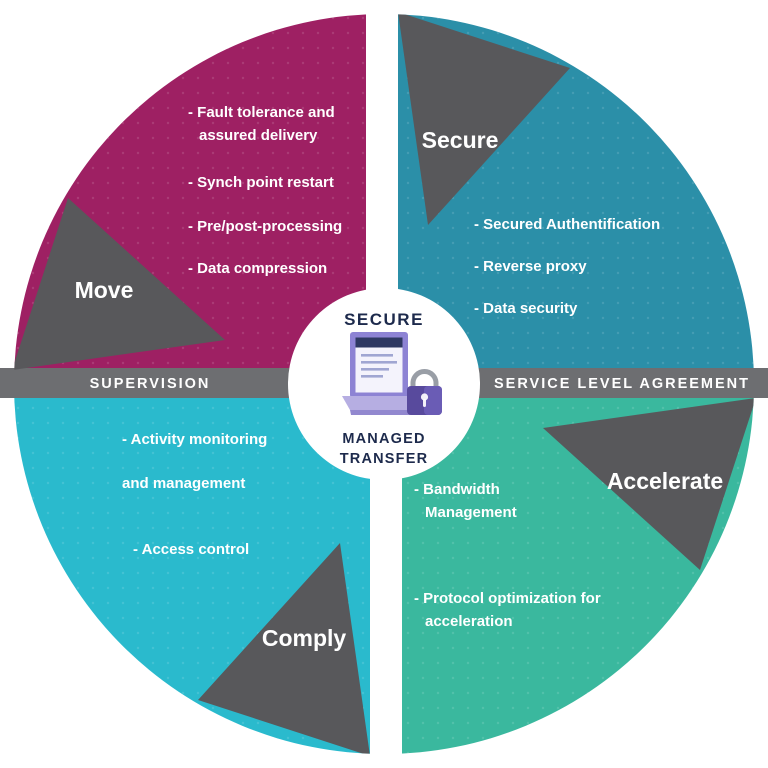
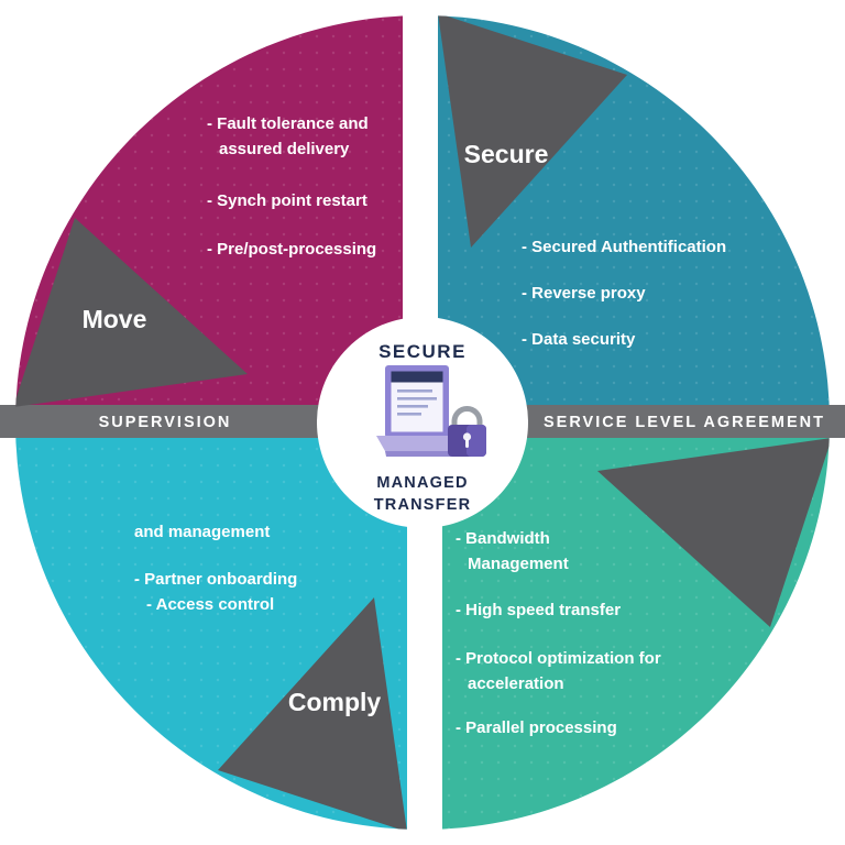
  SUPERVISION
  SERVICE LEVEL AGREEMENT
  Secure
- Accelerate
  Comply
  Move
  - Fault tolerance and
  assured delivery
  - Synch point restart
  - Pre/post-processing
- - Data compression
  - Secured Authentification
  - Reverse proxy
  - Data security
- - Activity monitoring
  and management
+ - Partner onboarding
  - Access control
  - Bandwidth
  Management
+ - High speed transfer
  - Protocol optimization for
  acceleration
+ - Parallel processing
  SECURE
  MANAGED
  TRANSFER
